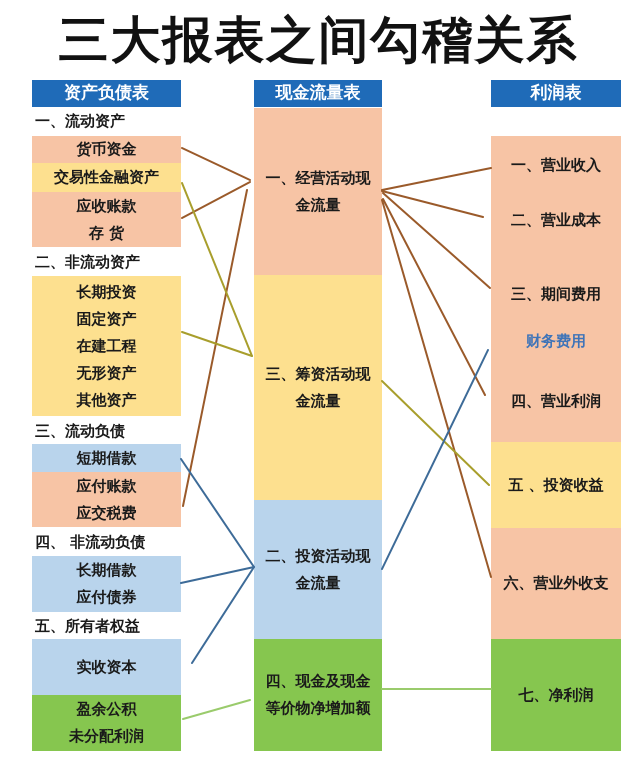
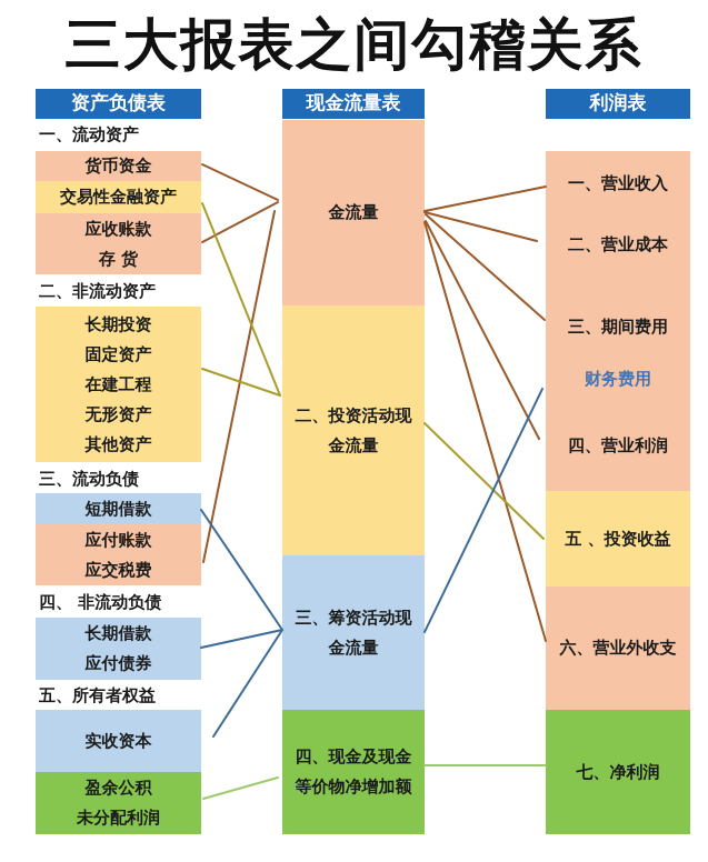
  三大报表之间勾稽关系
  资产负债表
  一、流动资产
  货币资金
  交易性金融资产
  应收账款
  存 货
  二、非流动资产
  长期投资
  固定资产
  在建工程
  无形资产
  其他资产
  三、流动负债
  短期借款
  应付账款
  应交税费
  四、 非流动负债
  长期借款
  应付债券
  五、所有者权益
  实收资本
  盈余公积
  未分配利润
  现金流量表
- 一、经营活动现
  金流量
- 三、筹资活动现
+ 二、投资活动现
  金流量
- 二、投资活动现
+ 三、筹资活动现
  金流量
  四、现金及现金
  等价物净增加额
  利润表
  一、营业收入
  二、营业成本
  三、期间费用
  财务费用
  四、营业利润
  五 、投资收益
  六、营业外收支
  七、净利润
